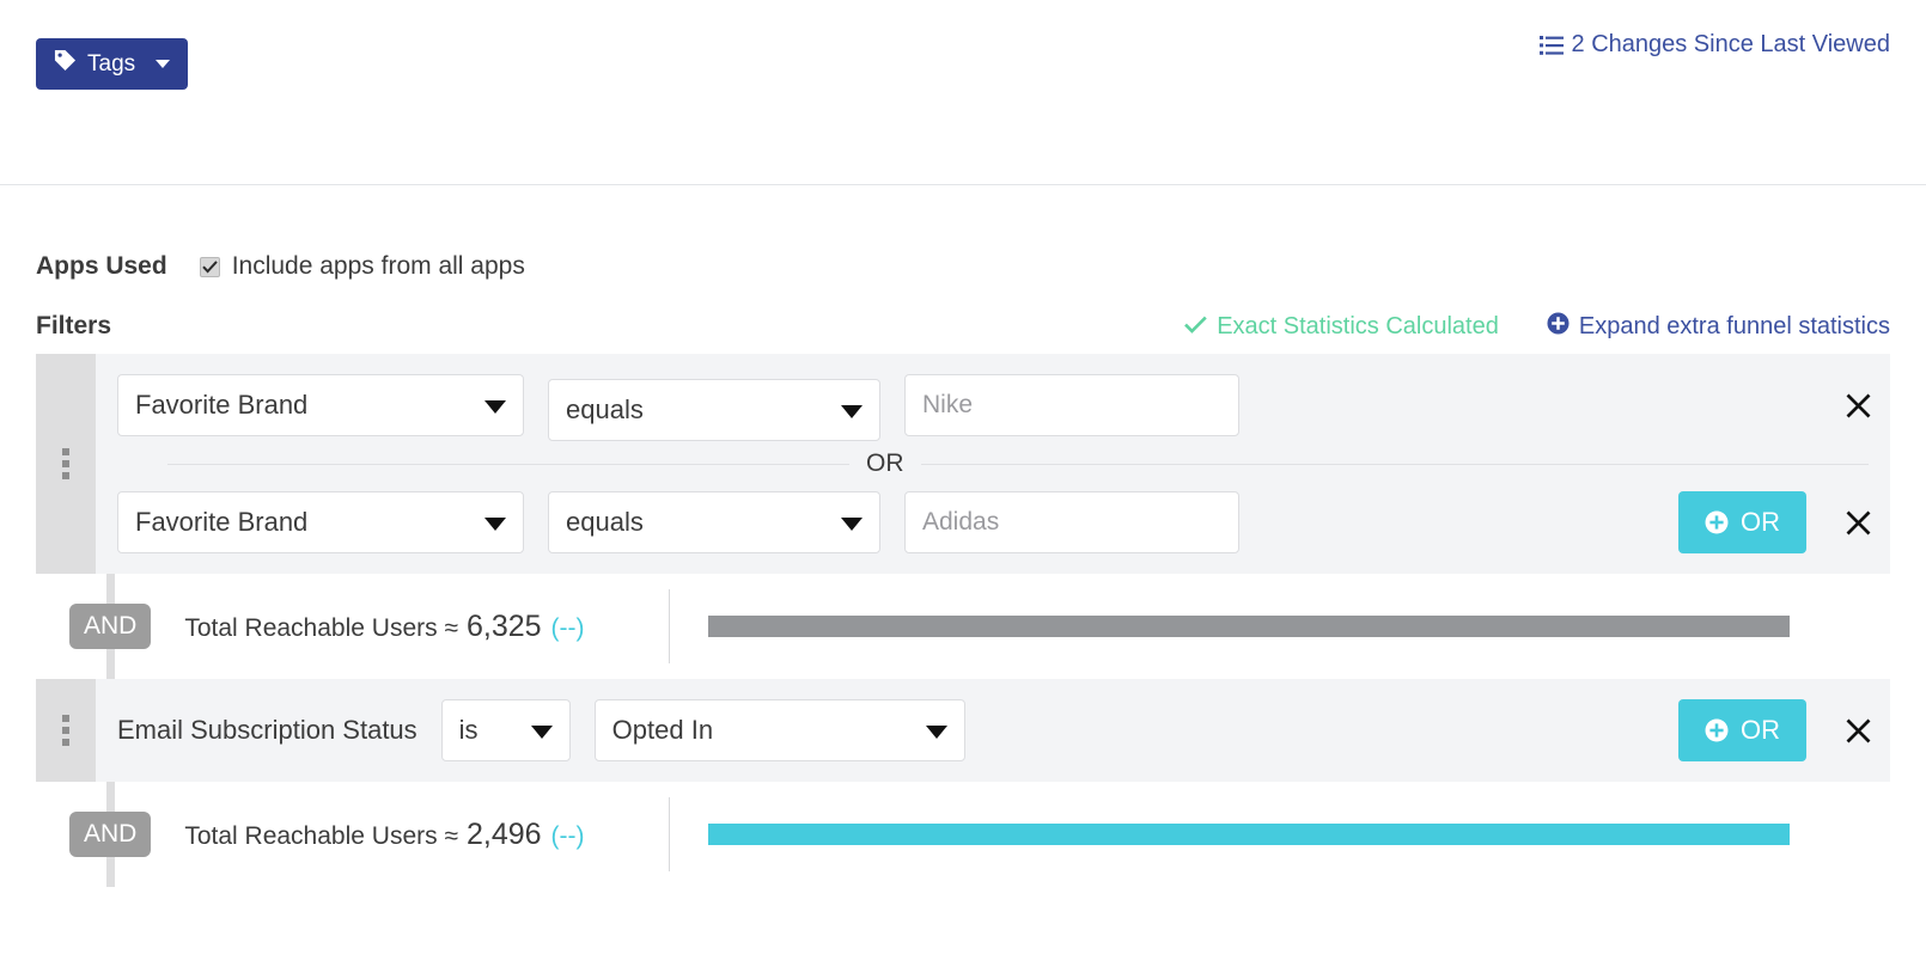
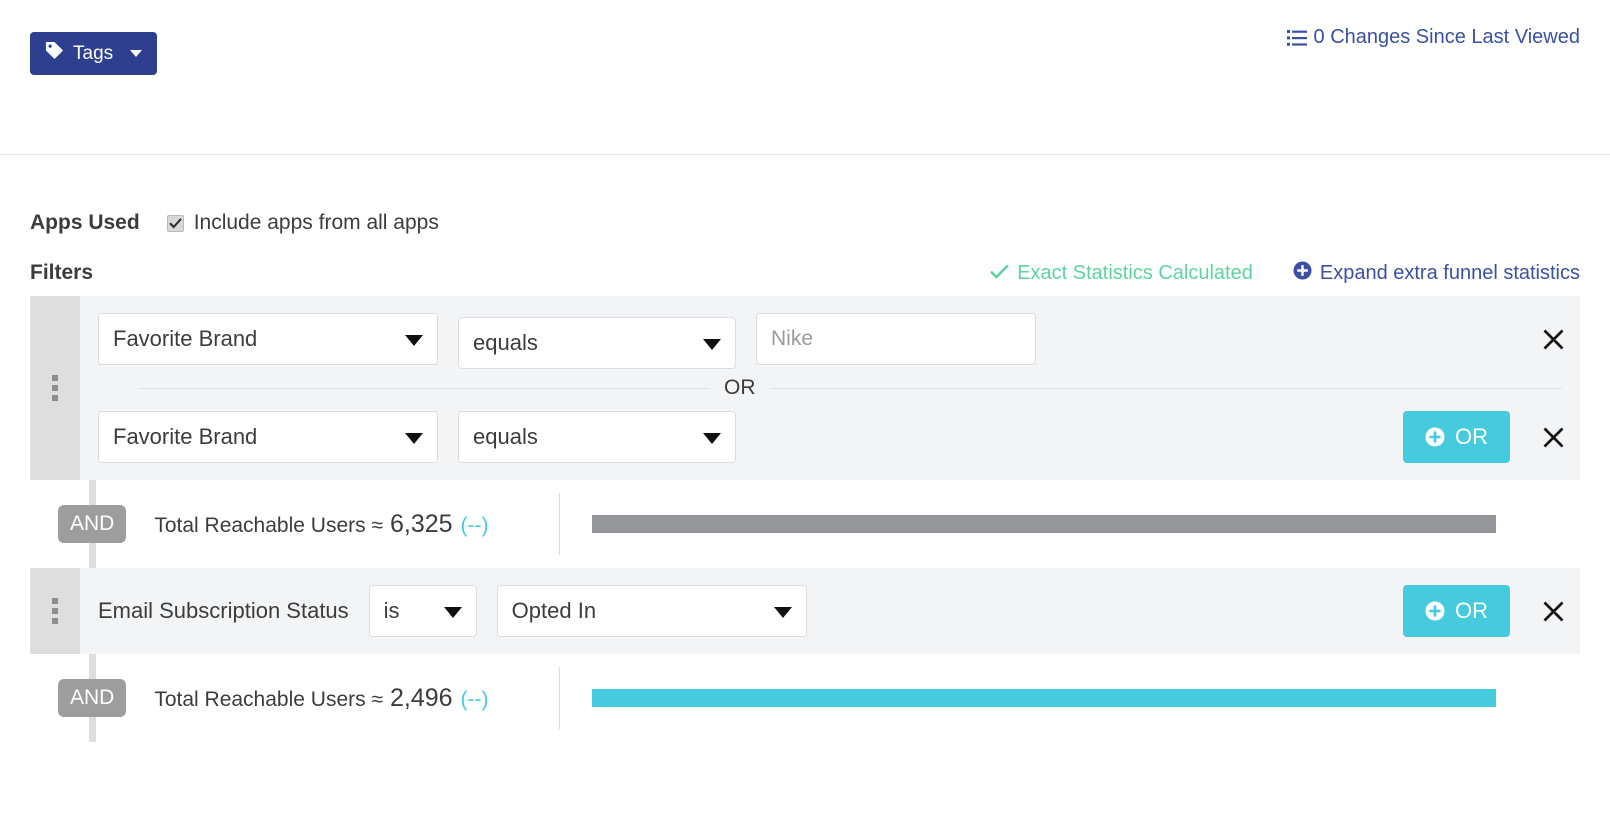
- 2 Changes Since Last Viewed
+ 0 Changes Since Last Viewed
  Tags
  Apps Used
  Include apps from all apps
  Filters
  Exact Statistics Calculated
  Expand extra funnel statistics
  Favorite Brand
  equals
  Nike
  OR
  Favorite Brand
  equals
- Adidas
  OR
  AND
  Total Reachable Users ≈
  6,325
  (--)
  Email Subscription Status
  is
  Opted In
  OR
  AND
  Total Reachable Users ≈
  2,496
  (--)
